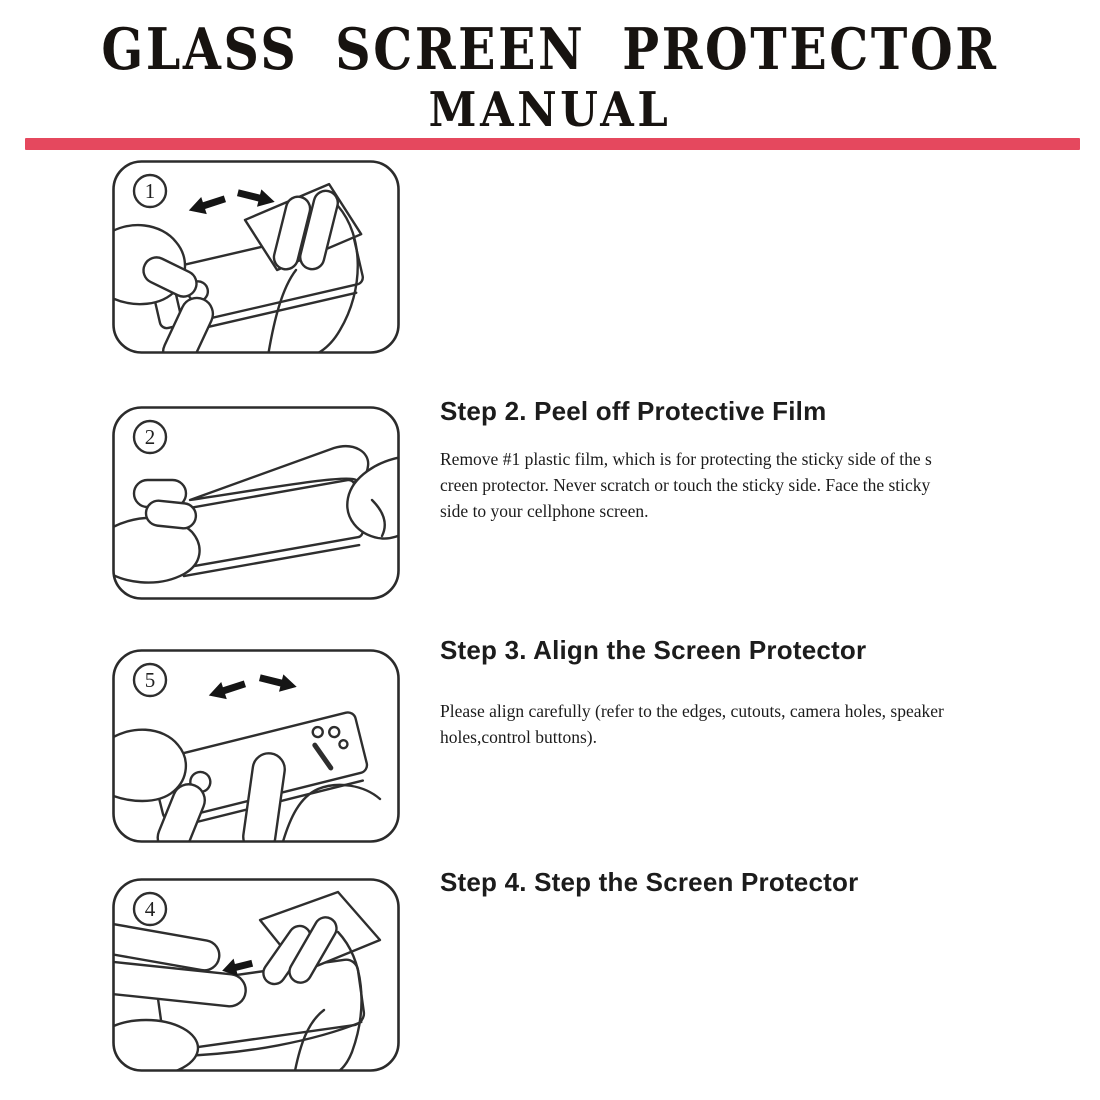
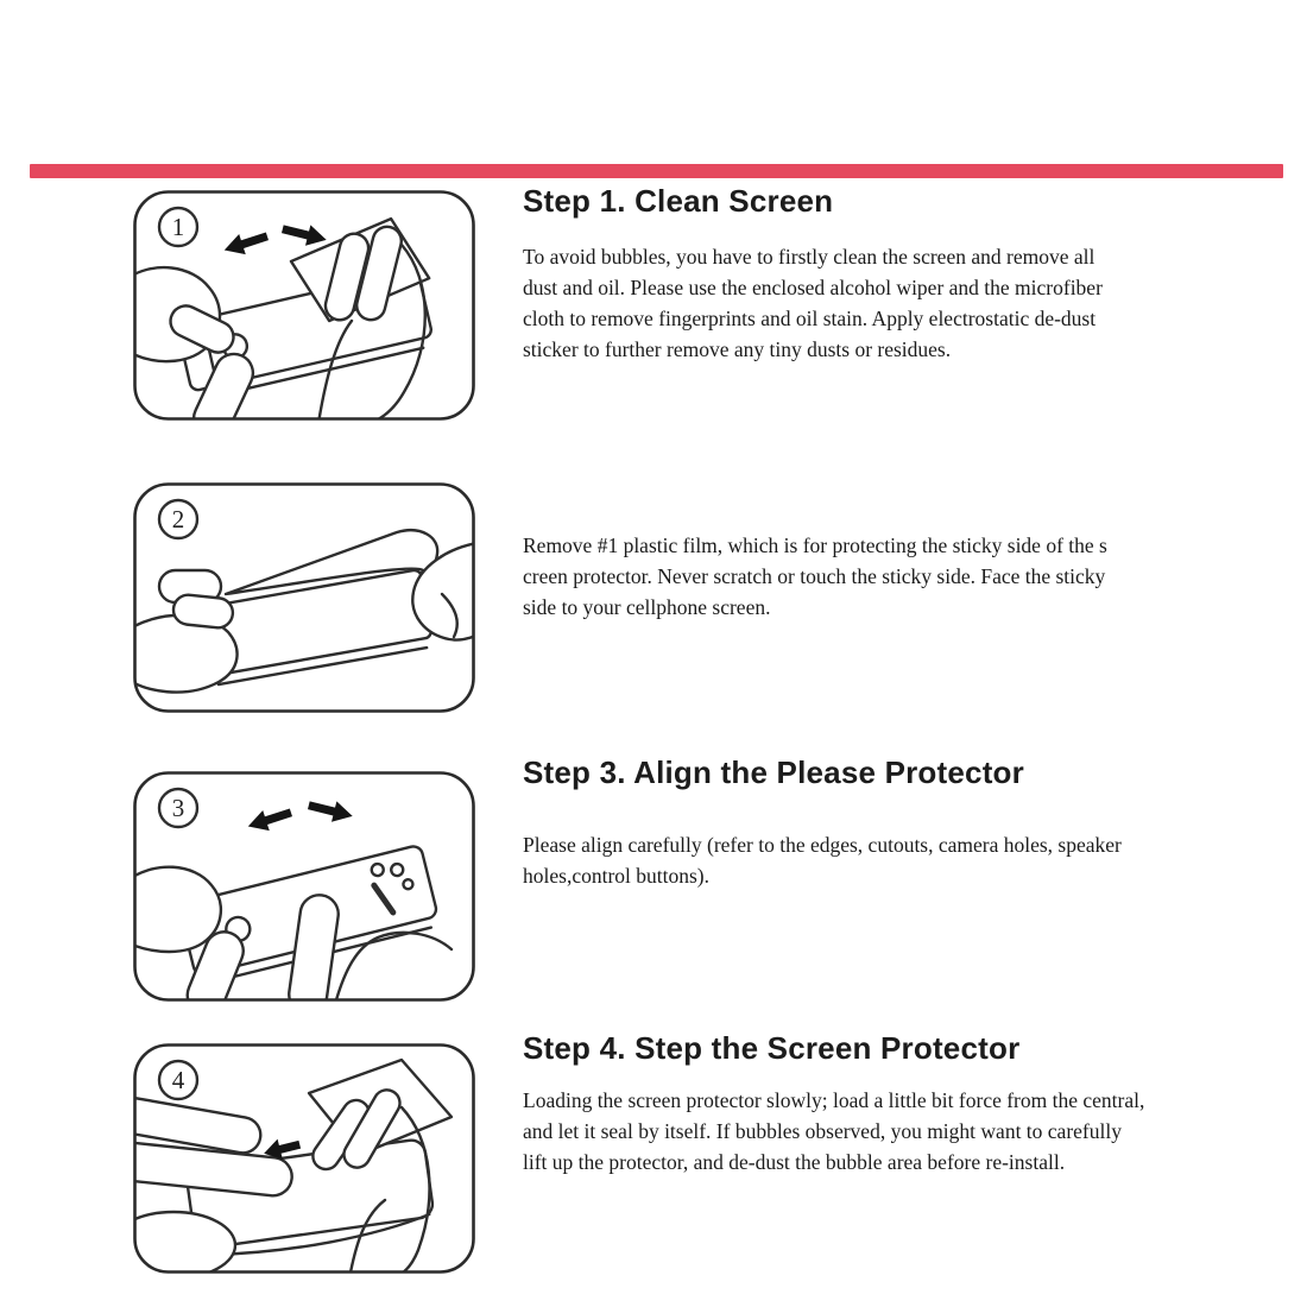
- GLASS SCREEN PROTECTOR
- MANUAL
  1
+ Step 1. Clean Screen
+ To avoid bubbles, you have to firstly clean the screen and remove all
+ dust and oil. Please use the enclosed alcohol wiper and the microfiber
+ cloth to remove fingerprints and oil stain. Apply electrostatic de-dust
+ sticker to further remove any tiny dusts or residues.
  2
- Step 2. Peel off Protective Film
  Remove #1 plastic film, which is for protecting the sticky side of the s
  creen protector. Never scratch or touch the sticky side. Face the sticky
  side to your cellphone screen.
- 5
+ 3
- Step 3. Align the Screen Protector
+ Step 3. Align the Please Protector
  Please align carefully (refer to the edges, cutouts, camera holes, speaker
  holes,control buttons).
  4
  Step 4. Step the Screen Protector
+ Loading the screen protector slowly; load a little bit force from the central,
+ and let it seal by itself. If bubbles observed, you might want to carefully
+ lift up the protector, and de-dust the bubble area before re-install.
